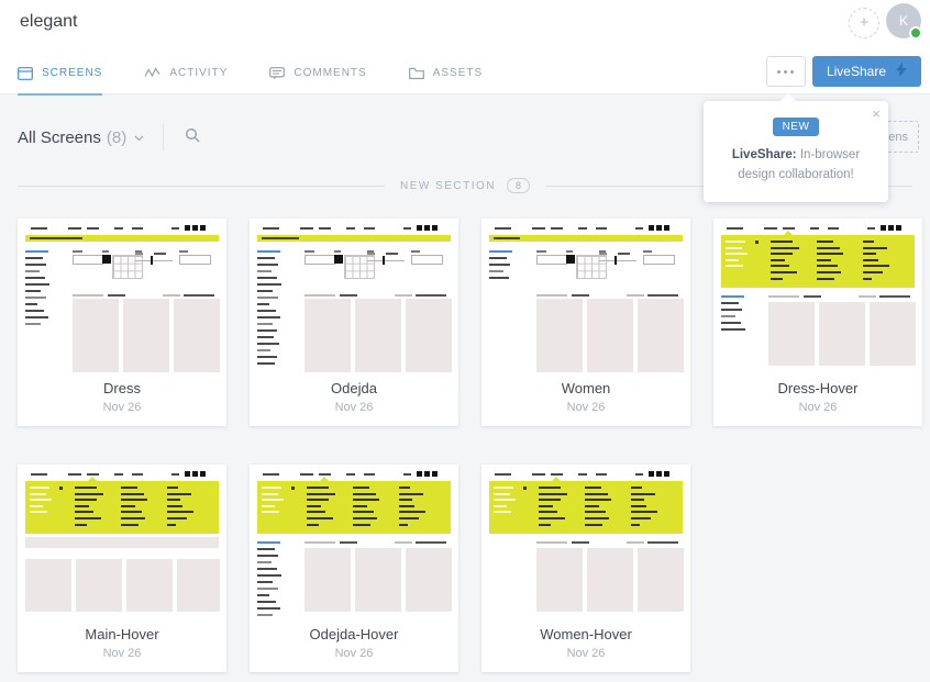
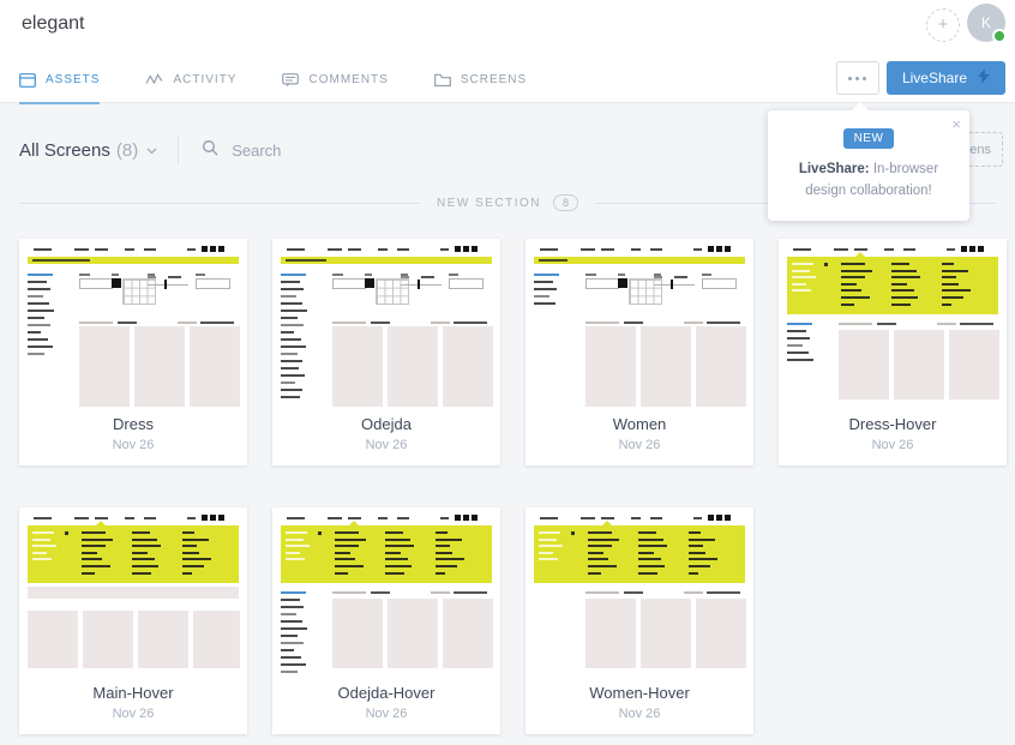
  elegant
  +
  K
- SCREENS
+ ASSETS
  ACTIVITY
  COMMENTS
- ASSETS
+ SCREENS
  LiveShare
  All Screens
  (8)
+ Search
  ens
  NEW SECTION
  8
  ×
  NEW
  LiveShare: In-browser design collaboration!
  Dress
  Nov 26
  Odejda
  Nov 26
  Women
  Nov 26
  Dress-Hover
  Nov 26
  Main-Hover
  Nov 26
  Odejda-Hover
  Nov 26
  Women-Hover
  Nov 26
